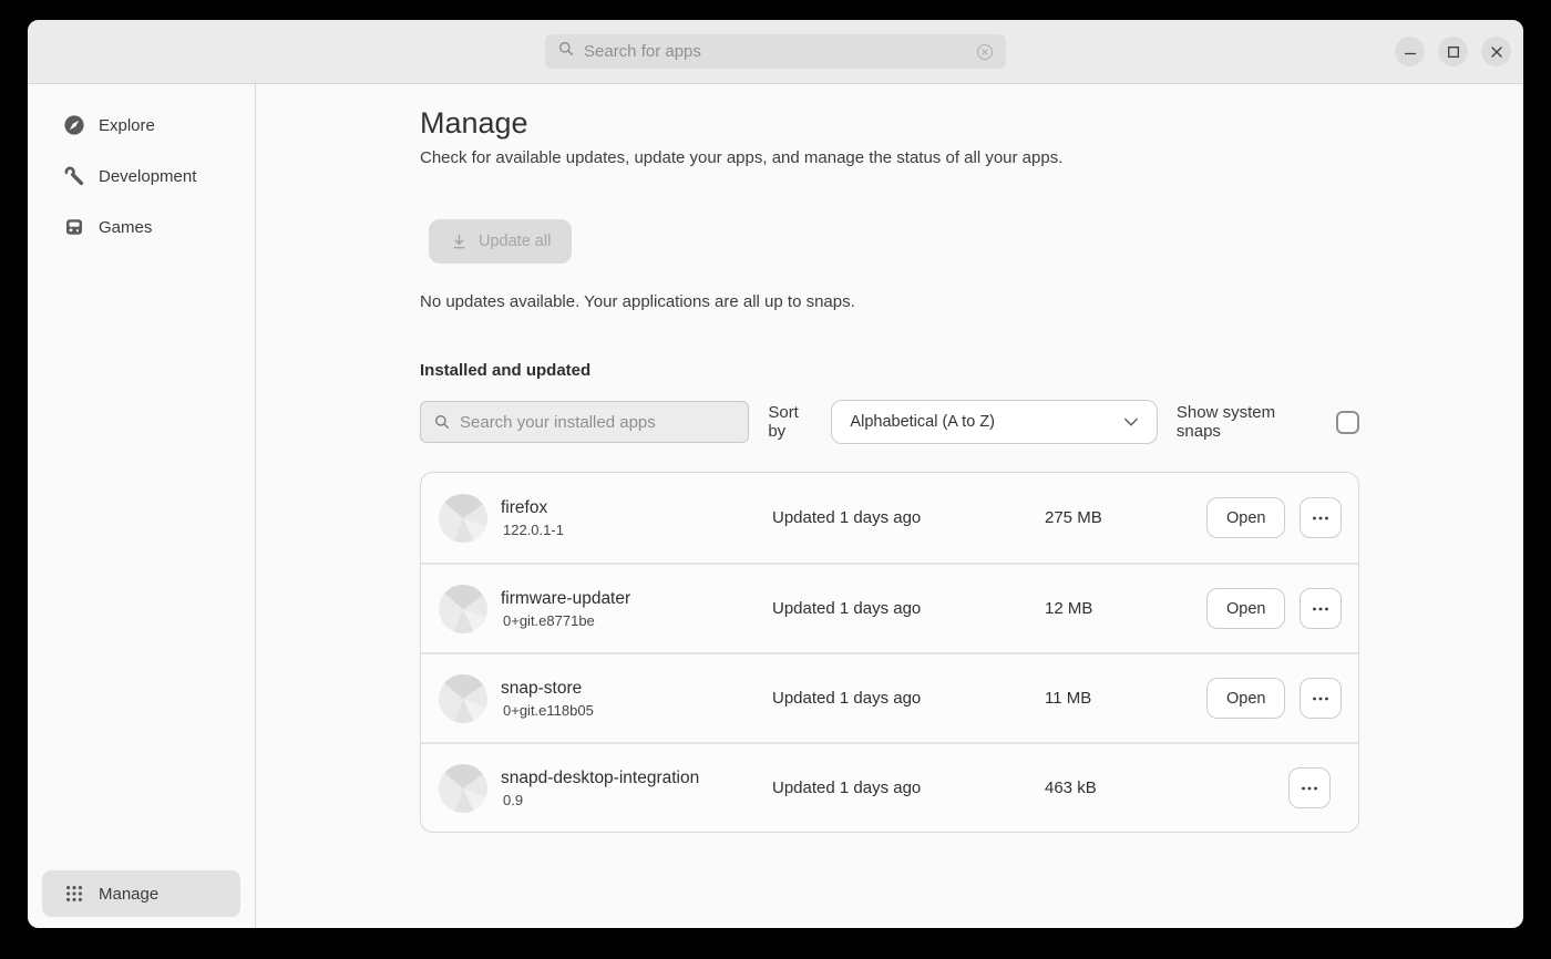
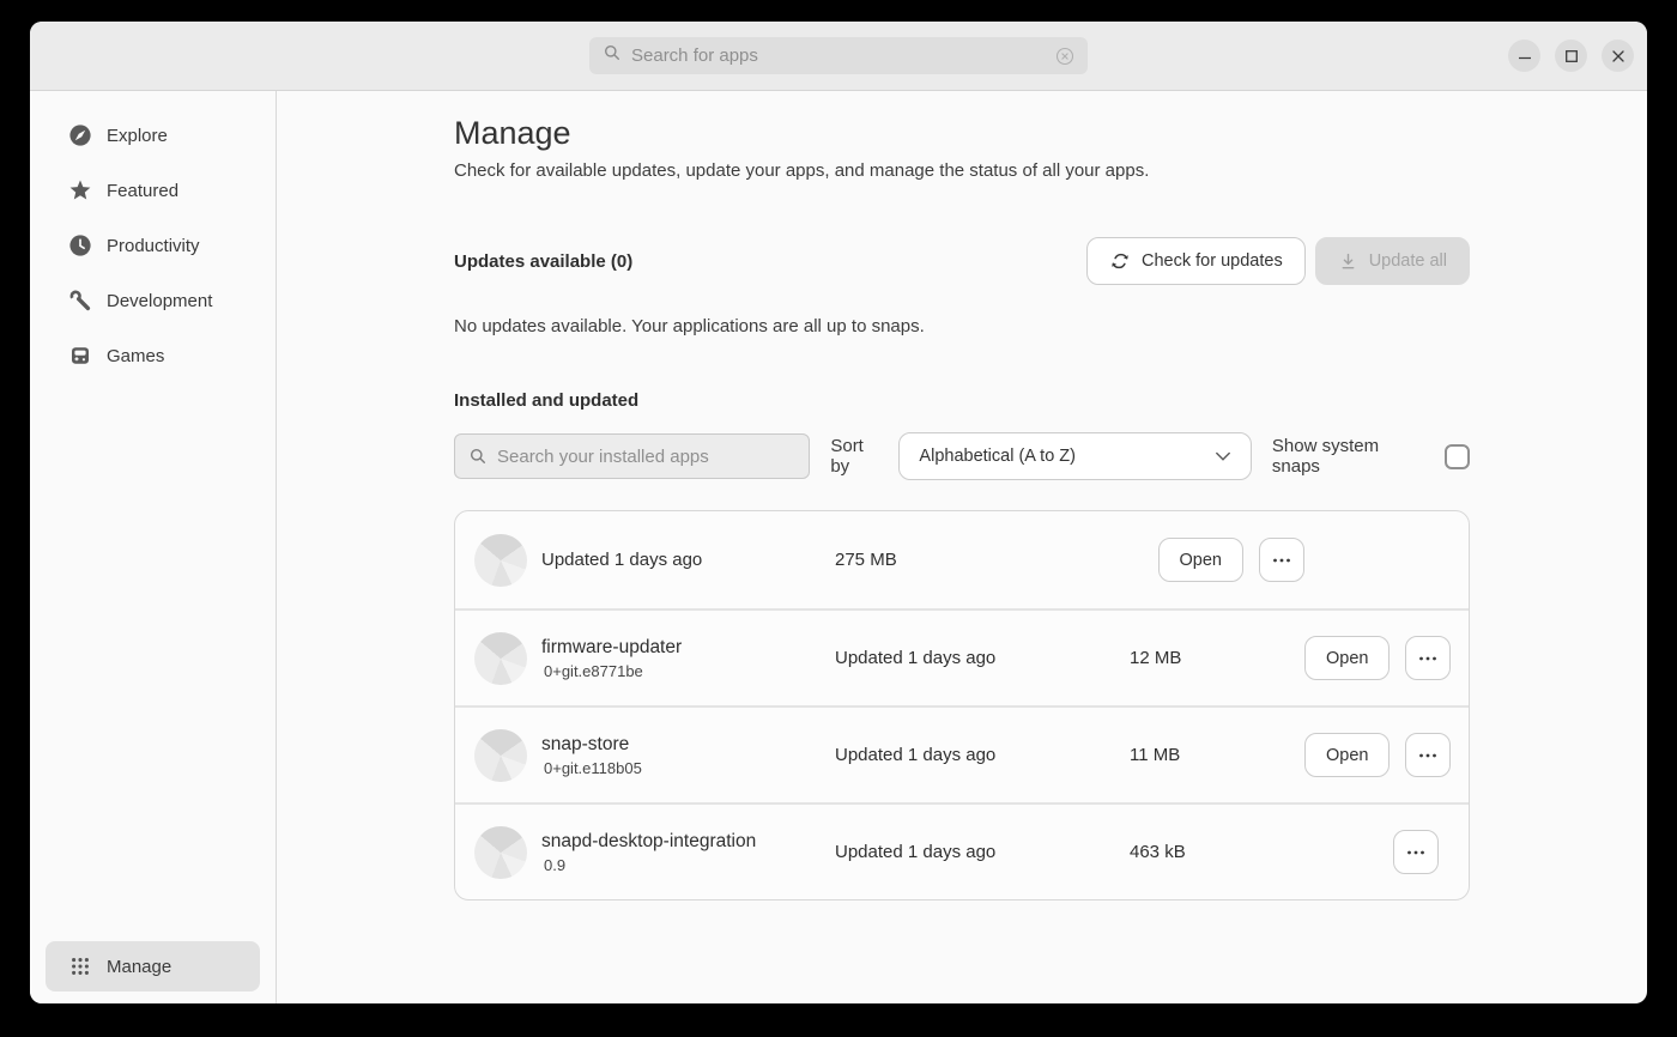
  Search for apps
  Explore
+ Featured
+ Productivity
  Development
  Games
  Manage
  Manage
  Check for available updates, update your apps, and manage the status of all your apps.
+ Updates available (0)
+ Check for updates
  Update all
  No updates available. Your applications are all up to snaps.
  Installed and updated
  Search your installed apps
  Sort by
  Alphabetical (A to Z)
  Show system snaps
- firefox
- 122.0.1-1
  Updated 1 days ago
  275 MB
  Open
  firmware-updater
  0+git.e8771be
  Updated 1 days ago
  12 MB
  Open
  snap-store
  0+git.e118b05
  Updated 1 days ago
  11 MB
  Open
  snapd-desktop-integration
  0.9
  Updated 1 days ago
  463 kB
